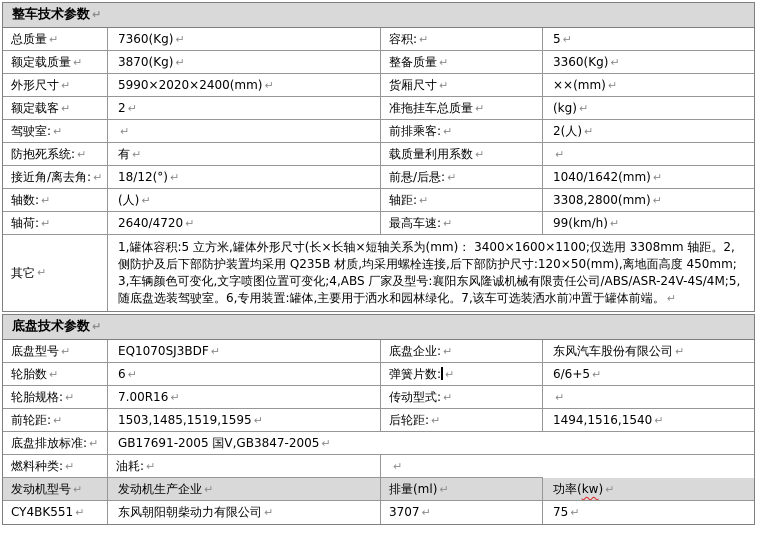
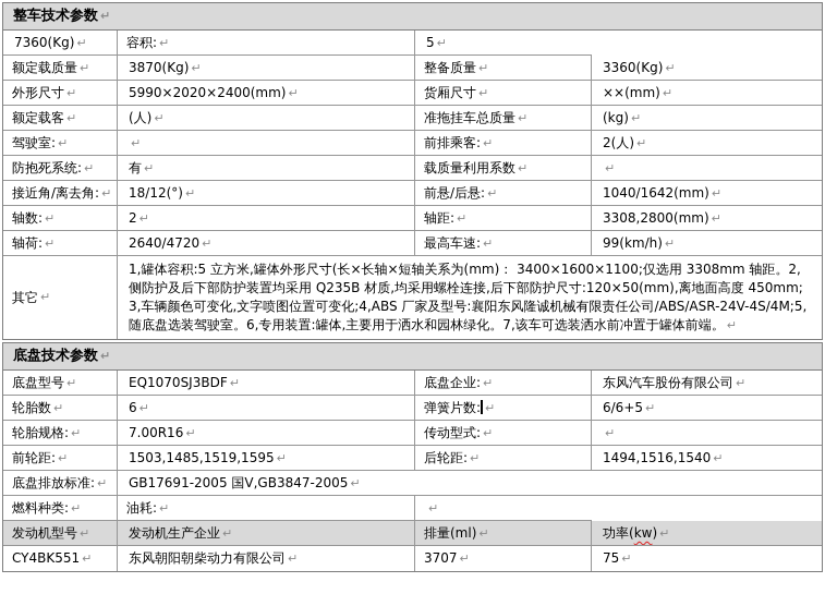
  整车技术参数 ↵
- 总质量 ↵
  7360(Kg) ↵
  容积: ↵
  5 ↵
  额定载质量 ↵
  3870(Kg) ↵
  整备质量 ↵
  3360(Kg) ↵
  外形尺寸 ↵
  5990×2020×2400(mm) ↵
  货厢尺寸 ↵
  ××(mm) ↵
  额定载客 ↵
- 2 ↵
+ (人) ↵
  准拖挂车总质量 ↵
  (kg) ↵
  驾驶室: ↵
  ↵
  前排乘客: ↵
  2(人) ↵
  防抱死系统: ↵
  有 ↵
  载质量利用系数 ↵
  ↵
  接近角/离去角: ↵
  18/12(°) ↵
  前悬/后悬: ↵
  1040/1642(mm) ↵
  轴数: ↵
- (人) ↵
+ 2 ↵
  轴距: ↵
  3308,2800(mm) ↵
  轴荷: ↵
  2640/4720 ↵
  最高车速: ↵
  99(km/h) ↵
  其它
  ↵
  1,罐体容积:5 立方米,罐体外形尺寸(长×长轴×短轴关系为(mm)： 3400×1600×1100;仅选用 3308mm 轴距。2,侧防护及后下部防护装置均采用 Q235B 材质,均采用螺栓连接,后下部防护尺寸:120×50(mm),离地面高度 450mm;3,车辆颜色可变化,文字喷图位置可变化;4,ABS 厂家及型号:襄阳东风隆诚机械有限责任公司/ABS/ASR-24V-4S/4M;5,随底盘选装驾驶室。6,专用装置:罐体,主要用于洒水和园林绿化。7,该车可选装洒水前冲置于罐体前端。 ↵
  底盘技术参数 ↵
  底盘型号 ↵
  EQ1070SJ3BDF ↵
  底盘企业: ↵
  东风汽车股份有限公司 ↵
  轮胎数 ↵
  6 ↵
  弹簧片数: ↵
  6/6+5 ↵
  轮胎规格: ↵
  7.00R16 ↵
  传动型式: ↵
  ↵
  前轮距: ↵
  1503,1485,1519,1595 ↵
  后轮距: ↵
  1494,1516,1540 ↵
  底盘排放标准: ↵
  GB17691-2005 国V,GB3847-2005 ↵
  燃料种类: ↵
  油耗: ↵
  ↵
  发动机型号 ↵
  发动机生产企业 ↵
  排量(ml) ↵
  功率(kw) ↵
  CY4BK551 ↵
  东风朝阳朝柴动力有限公司 ↵
  3707 ↵
  75 ↵
